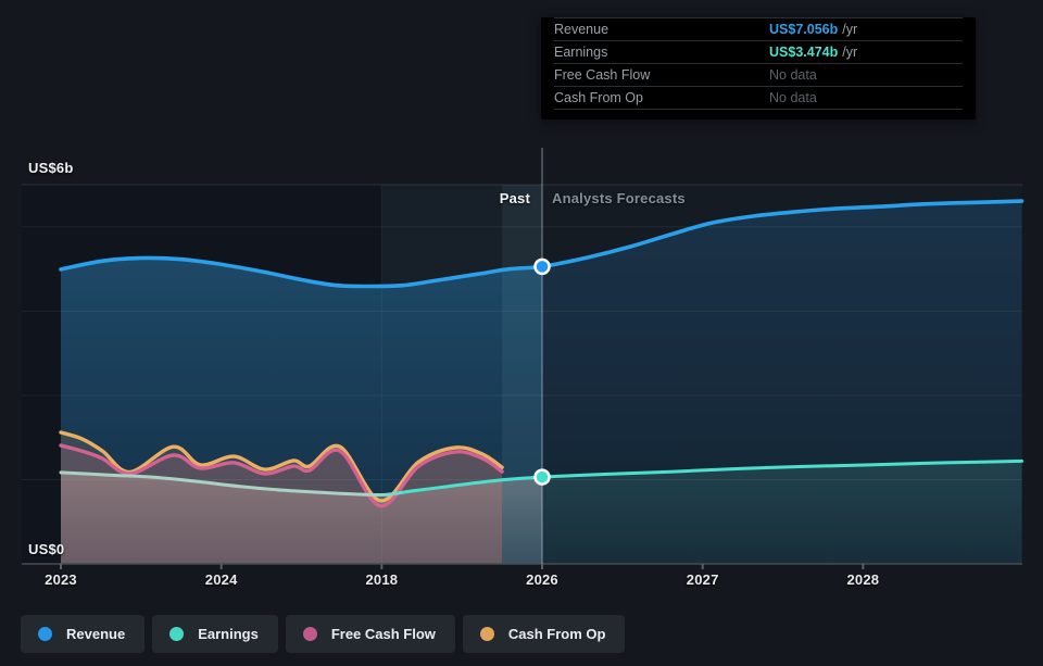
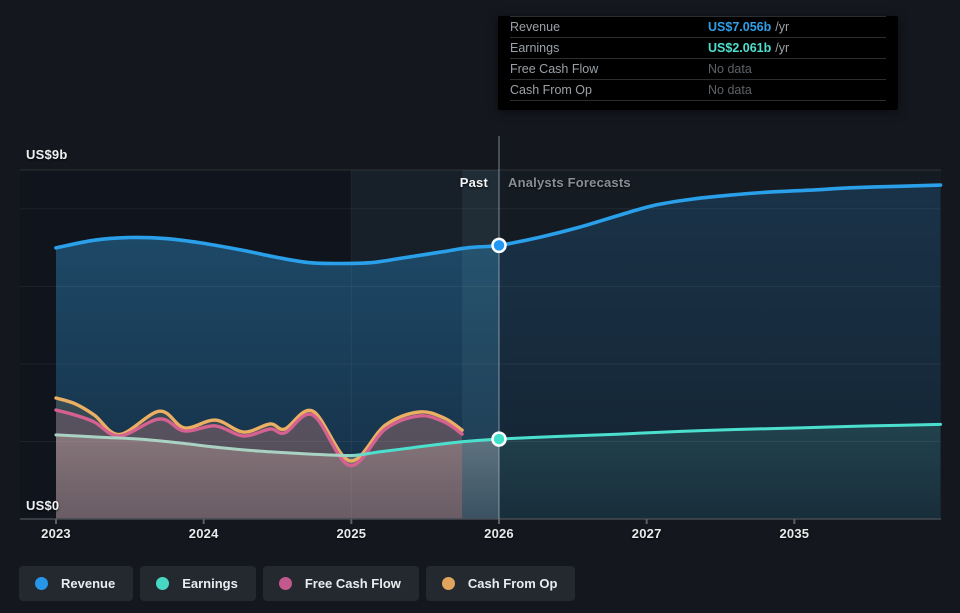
- US$6b
+ US$9b
  US$0
  Past
  Analysts Forecasts
  2023
  2024
- 2018
+ 2025
  2026
  2027
- 2028
+ 2035
  Revenue
  US$7.056b
  /yr
  Earnings
- US$3.474b
+ US$2.061b
  /yr
  Free Cash Flow
  No data
  Cash From Op
  No data
  Revenue
  Earnings
  Free Cash Flow
  Cash From Op
